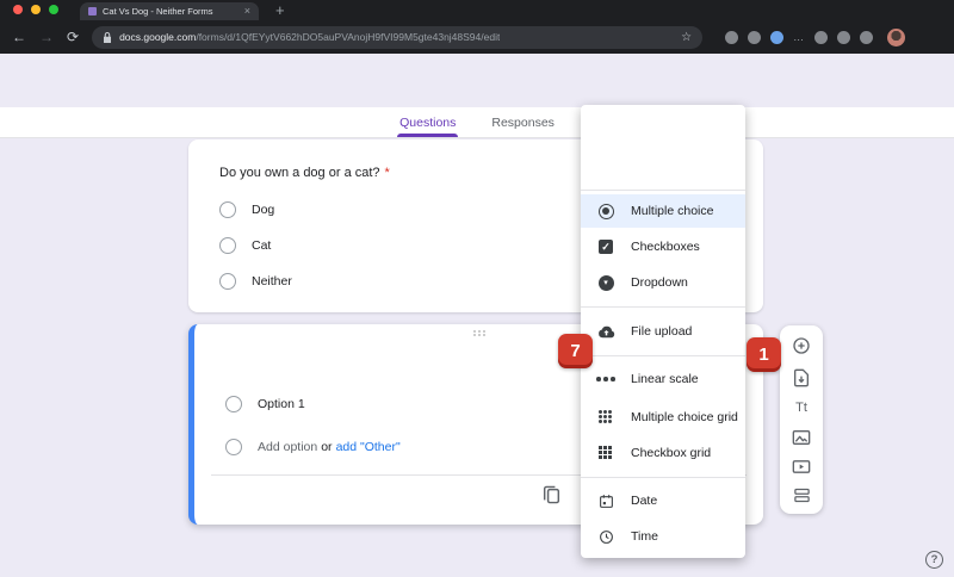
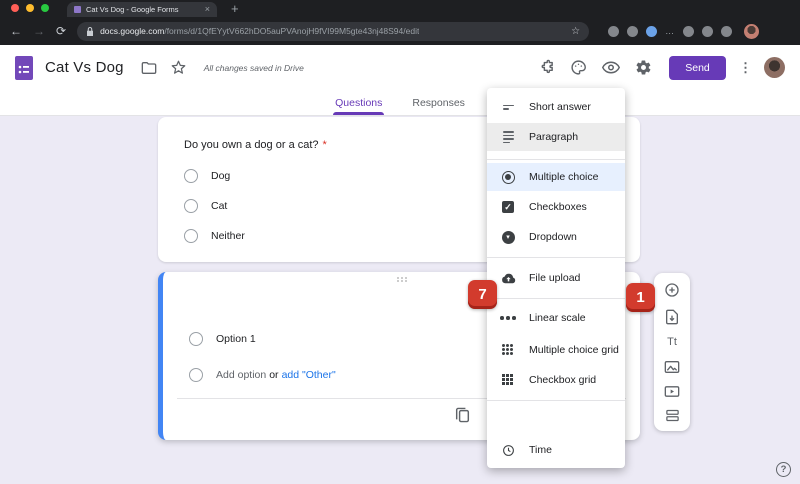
- Cat Vs Dog - Neither Forms
+ Cat Vs Dog - Google Forms
  ×
  +
  ←
  →
  ⟳
  docs.google.com/forms/d/1QfEYytV662hDO5auPVAnojH9fVI99M5gte43nj48S94/edit
  ☆
  …
+ Cat Vs Dog
+ All changes saved in Drive
+ Send
+ ⋮
  Questions
  Responses
  Do you own a dog or a cat? *
  Dog
  Cat
  Neither
  Option 1
  Add option or add "Other"
+ Short answer
+ Paragraph
  Multiple choice
  ✓
  Checkboxes
  Dropdown
  File upload
  Linear scale
  Multiple choice grid
  Checkbox grid
- Date
  Time
  7
  1
  Tt
  ?
